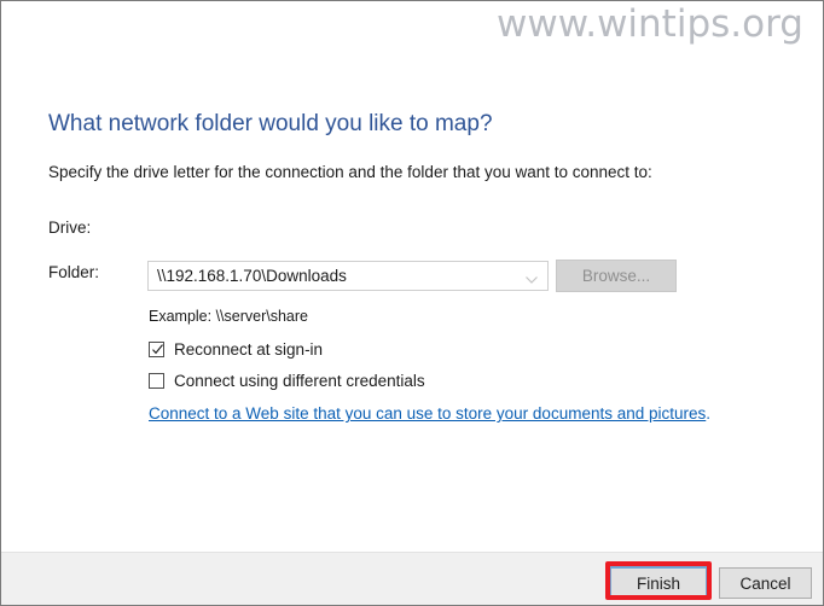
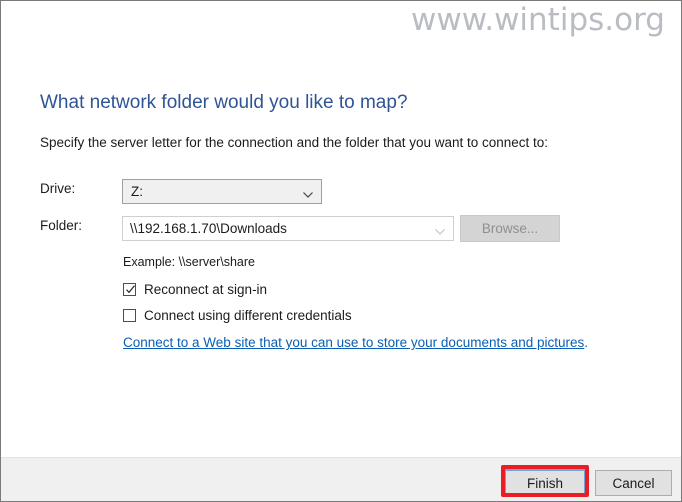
  www.wintips.org
  What network folder would you like to map?
- Specify the drive letter for the connection and the folder that you want to connect to:
+ Specify the server letter for the connection and the folder that you want to connect to:
  Drive:
+ Z:
  Folder:
  \\192.168.1.70\Downloads
  Browse...
  Example: \\server\share
  Reconnect at sign-in
  Connect using different credentials
  Connect to a Web site that you can use to store your documents and pictures.
  Finish
  Cancel
